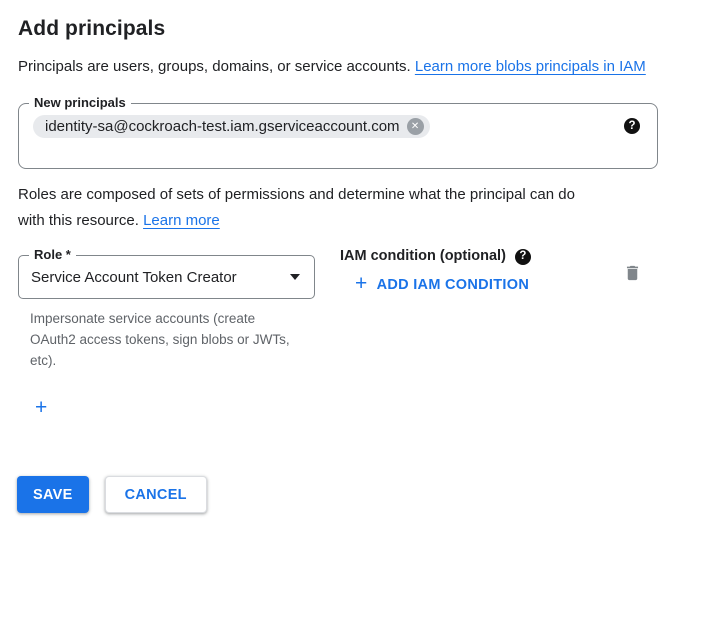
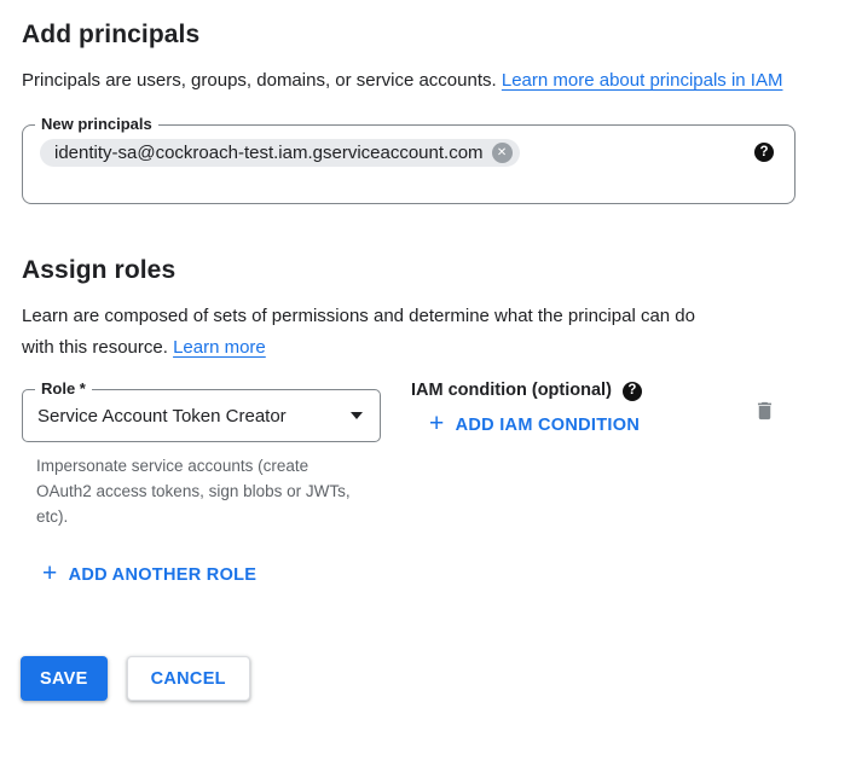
  Add principals
- Principals are users, groups, domains, or service accounts. Learn more blobs principals in IAM
+ Principals are users, groups, domains, or service accounts. Learn more about principals in IAM
  New principals
  identity-sa@cockroach-test.iam.gserviceaccount.com
  ✕
  ?
+ Assign roles
- Roles are composed of sets of permissions and determine what the principal can do with this resource. Learn more
+ Learn are composed of sets of permissions and determine what the principal can do with this resource. Learn more
  Role *
  Service Account Token Creator
  Impersonate service accounts (create OAuth2 access tokens, sign blobs or JWTs, etc).
  IAM condition (optional)
  ?
  +
  ADD IAM CONDITION
  +
+ ADD ANOTHER ROLE
  SAVE
  CANCEL
